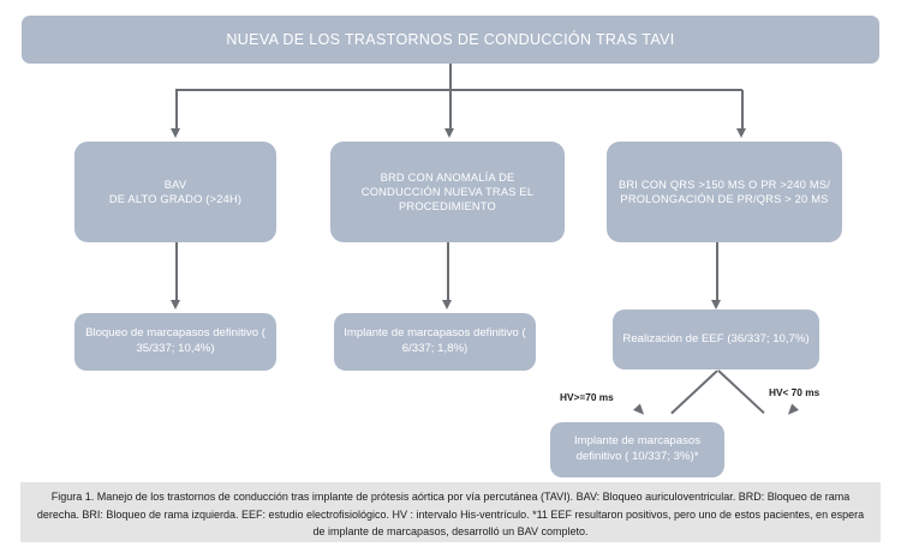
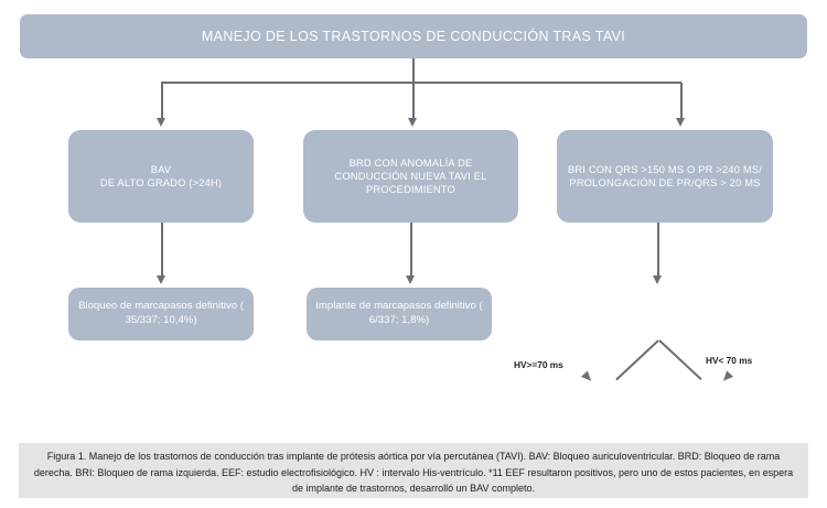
- NUEVA DE LOS TRASTORNOS DE CONDUCCIÓN TRAS TAVI
+ MANEJO DE LOS TRASTORNOS DE CONDUCCIÓN TRAS TAVI
  BAV
  DE ALTO GRADO (>24H)
- BRD CON ANOMALÍA DE CONDUCCIÓN NUEVA TRAS EL PROCEDIMIENTO
+ BRD CON ANOMALÍA DE CONDUCCIÓN NUEVA TAVI EL PROCEDIMIENTO
  BRI CON QRS >150 MS O PR >240 MS/ PROLONGACIÓN DE PR/QRS > 20 MS
  Bloqueo de marcapasos definitivo ( 35/337; 10,4%)
  Implante de marcapasos definitivo ( 6/337; 1,8%)
- Realización de EEF (36/337; 10,7%)
  HV>=70 ms
  HV< 70 ms
- Implante de marcapasos definitivo ( 10/337; 3%)*
- Figura 1. Manejo de los trastornos de conducción tras implante de prótesis aórtica por vía percutánea (TAVI). BAV: Bloqueo auriculoventricular. BRD: Bloqueo de rama derecha. BRI: Bloqueo de rama izquierda. EEF: estudio electrofisiológico. HV : intervalo His-ventrículo. *11 EEF resultaron positivos, pero uno de estos pacientes, en espera de implante de marcapasos, desarrolló un BAV completo.
+ Figura 1. Manejo de los trastornos de conducción tras implante de prótesis aórtica por vía percutánea (TAVI). BAV: Bloqueo auriculoventricular. BRD: Bloqueo de rama derecha. BRI: Bloqueo de rama izquierda. EEF: estudio electrofisiológico. HV : intervalo His-ventrículo. *11 EEF resultaron positivos, pero uno de estos pacientes, en espera de implante de trastornos, desarrolló un BAV completo.
